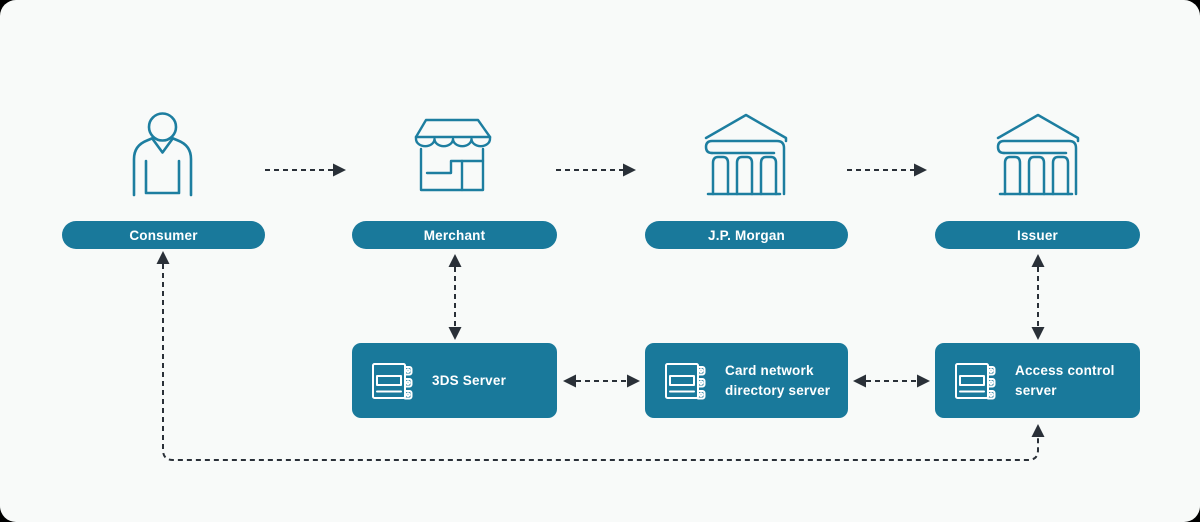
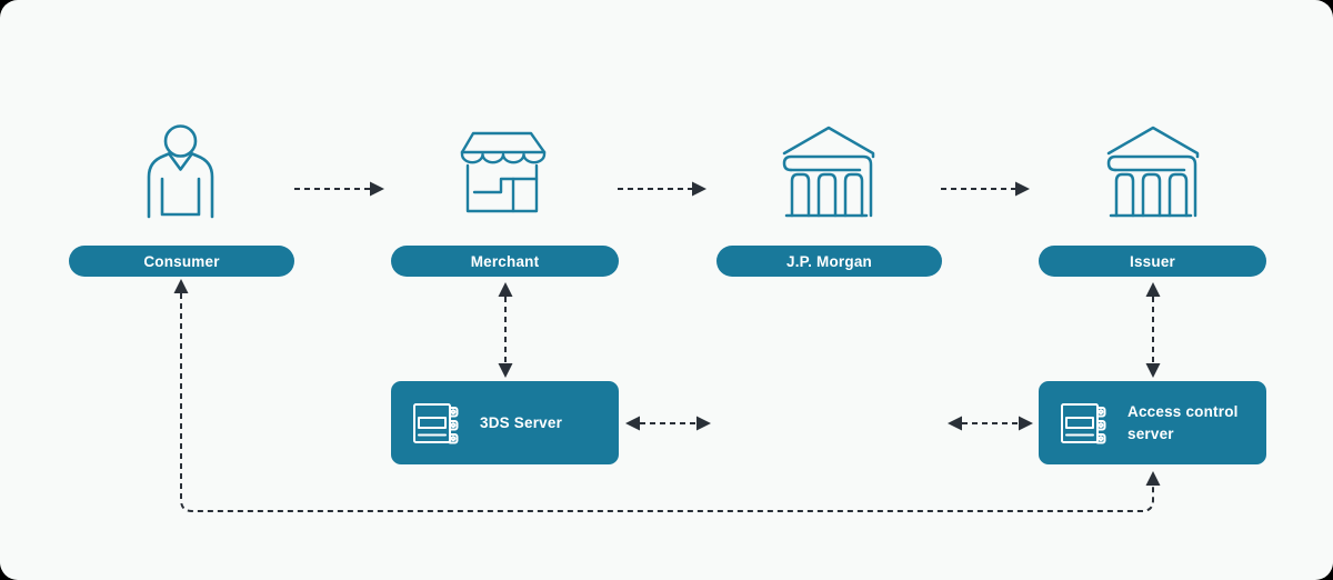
  Consumer
  Merchant
  J.P. Morgan
  Issuer
  3DS Server
- Card network
- directory server
  Access control
  server
